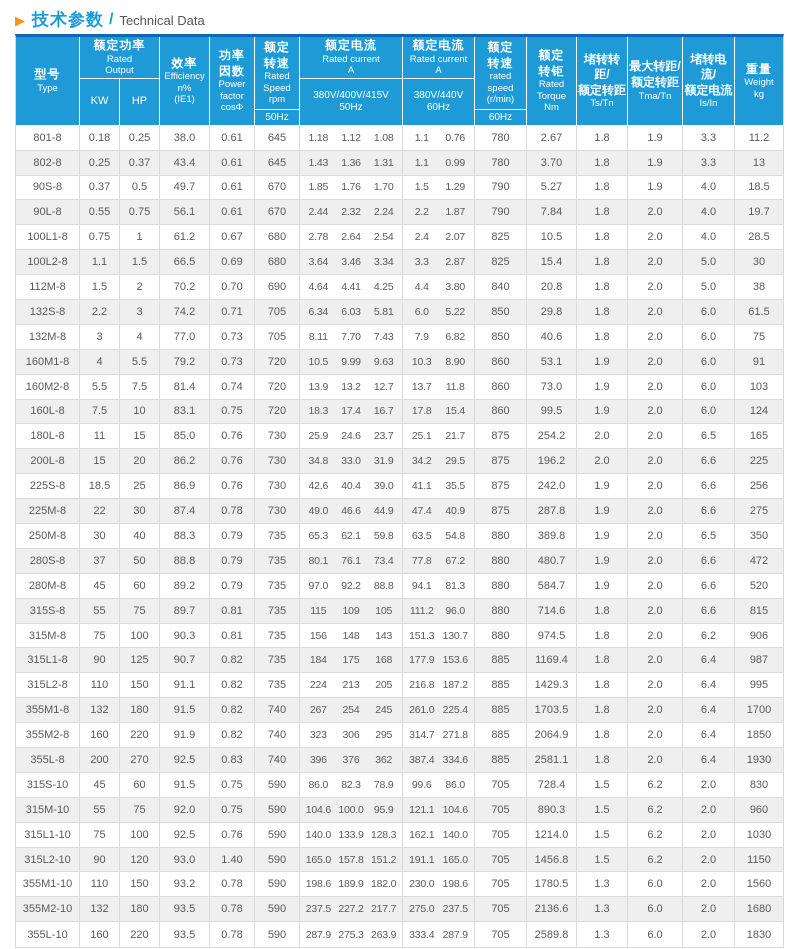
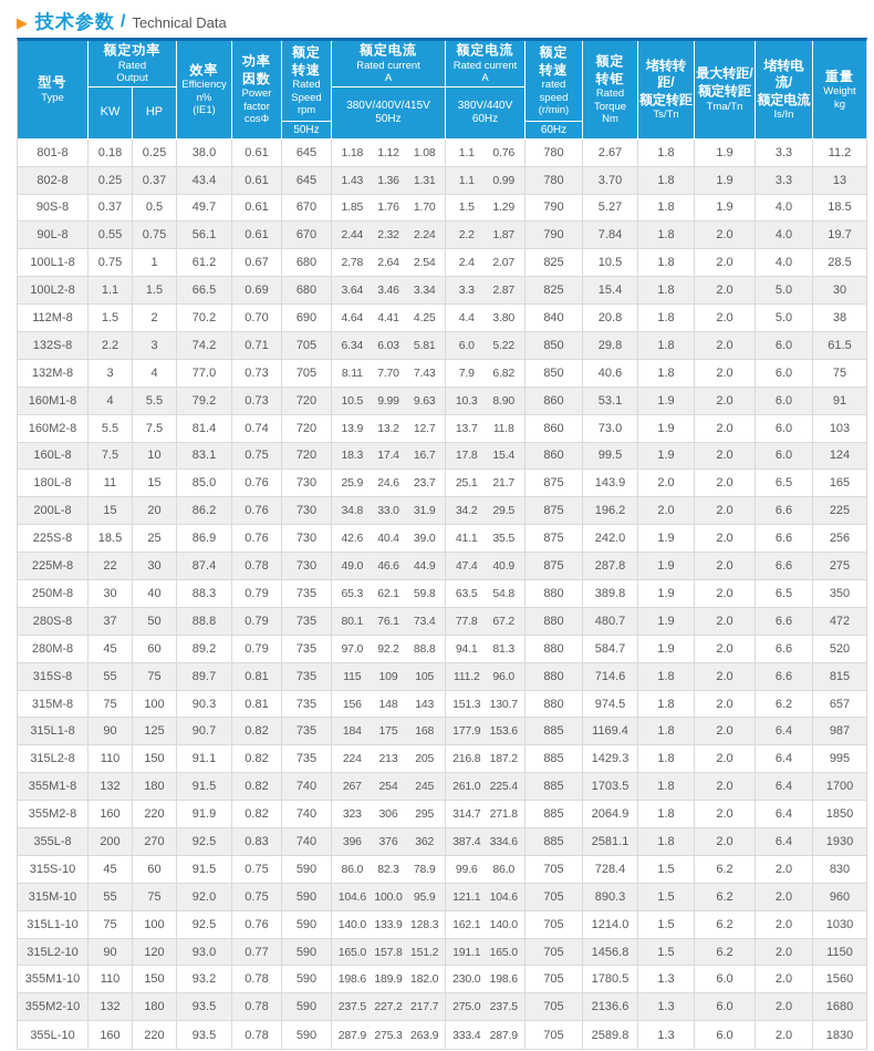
  ▶
  技术参数
  /
  Technical Data
  型号 Type	额定功率 Rated Output	效率 Efficiency n% (IE1)	功率 因数 Power factor cosΦ	额定 转速 Rated Speed rpm	额定电流 Rated current A	额定电流 Rated current A	额定 转速 rated speed (r/min)	额定 转钜 Rated Torque Nm	堵转转距/ 额定转距 Ts/Tn	最大转距/ 额定转距 Tma/Tn	堵转电流/ 额定电流 Is/In	重量 Weight kg
  KW	HP	380V/400V/415V 50Hz	380V/440V 60Hz
  50Hz	60Hz
  801-8	0.18	0.25	38.0	0.61	645	1.18 1.12 1.08	1.1 0.76	780	2.67	1.8	1.9	3.3	11.2
  802-8	0.25	0.37	43.4	0.61	645	1.43 1.36 1.31	1.1 0.99	780	3.70	1.8	1.9	3.3	13
  90S-8	0.37	0.5	49.7	0.61	670	1.85 1.76 1.70	1.5 1.29	790	5.27	1.8	1.9	4.0	18.5
  90L-8	0.55	0.75	56.1	0.61	670	2.44 2.32 2.24	2.2 1.87	790	7.84	1.8	2.0	4.0	19.7
  100L1-8	0.75	1	61.2	0.67	680	2.78 2.64 2.54	2.4 2.07	825	10.5	1.8	2.0	4.0	28.5
  100L2-8	1.1	1.5	66.5	0.69	680	3.64 3.46 3.34	3.3 2.87	825	15.4	1.8	2.0	5.0	30
  112M-8	1.5	2	70.2	0.70	690	4.64 4.41 4.25	4.4 3.80	840	20.8	1.8	2.0	5.0	38
  132S-8	2.2	3	74.2	0.71	705	6.34 6.03 5.81	6.0 5.22	850	29.8	1.8	2.0	6.0	61.5
  132M-8	3	4	77.0	0.73	705	8.11 7.70 7.43	7.9 6.82	850	40.6	1.8	2.0	6.0	75
  160M1-8	4	5.5	79.2	0.73	720	10.5 9.99 9.63	10.3 8.90	860	53.1	1.9	2.0	6.0	91
  160M2-8	5.5	7.5	81.4	0.74	720	13.9 13.2 12.7	13.7 11.8	860	73.0	1.9	2.0	6.0	103
  160L-8	7.5	10	83.1	0.75	720	18.3 17.4 16.7	17.8 15.4	860	99.5	1.9	2.0	6.0	124
- 180L-8	11	15	85.0	0.76	730	25.9 24.6 23.7	25.1 21.7	875	254.2	2.0	2.0	6.5	165
+ 180L-8	11	15	85.0	0.76	730	25.9 24.6 23.7	25.1 21.7	875	143.9	2.0	2.0	6.5	165
  200L-8	15	20	86.2	0.76	730	34.8 33.0 31.9	34.2 29.5	875	196.2	2.0	2.0	6.6	225
  225S-8	18.5	25	86.9	0.76	730	42.6 40.4 39.0	41.1 35.5	875	242.0	1.9	2.0	6.6	256
  225M-8	22	30	87.4	0.78	730	49.0 46.6 44.9	47.4 40.9	875	287.8	1.9	2.0	6.6	275
  250M-8	30	40	88.3	0.79	735	65.3 62.1 59.8	63.5 54.8	880	389.8	1.9	2.0	6.5	350
  280S-8	37	50	88.8	0.79	735	80.1 76.1 73.4	77.8 67.2	880	480.7	1.9	2.0	6.6	472
  280M-8	45	60	89.2	0.79	735	97.0 92.2 88.8	94.1 81.3	880	584.7	1.9	2.0	6.6	520
  315S-8	55	75	89.7	0.81	735	115 109 105	111.2 96.0	880	714.6	1.8	2.0	6.6	815
- 315M-8	75	100	90.3	0.81	735	156 148 143	151.3 130.7	880	974.5	1.8	2.0	6.2	906
+ 315M-8	75	100	90.3	0.81	735	156 148 143	151.3 130.7	880	974.5	1.8	2.0	6.2	657
  315L1-8	90	125	90.7	0.82	735	184 175 168	177.9 153.6	885	1169.4	1.8	2.0	6.4	987
  315L2-8	110	150	91.1	0.82	735	224 213 205	216.8 187.2	885	1429.3	1.8	2.0	6.4	995
  355M1-8	132	180	91.5	0.82	740	267 254 245	261.0 225.4	885	1703.5	1.8	2.0	6.4	1700
  355M2-8	160	220	91.9	0.82	740	323 306 295	314.7 271.8	885	2064.9	1.8	2.0	6.4	1850
  355L-8	200	270	92.5	0.83	740	396 376 362	387.4 334.6	885	2581.1	1.8	2.0	6.4	1930
  315S-10	45	60	91.5	0.75	590	86.0 82.3 78.9	99.6 86.0	705	728.4	1.5	6.2	2.0	830
  315M-10	55	75	92.0	0.75	590	104.6 100.0 95.9	121.1 104.6	705	890.3	1.5	6.2	2.0	960
  315L1-10	75	100	92.5	0.76	590	140.0 133.9 128.3	162.1 140.0	705	1214.0	1.5	6.2	2.0	1030
- 315L2-10	90	120	93.0	1.40	590	165.0 157.8 151.2	191.1 165.0	705	1456.8	1.5	6.2	2.0	1150
+ 315L2-10	90	120	93.0	0.77	590	165.0 157.8 151.2	191.1 165.0	705	1456.8	1.5	6.2	2.0	1150
  355M1-10	110	150	93.2	0.78	590	198.6 189.9 182.0	230.0 198.6	705	1780.5	1.3	6.0	2.0	1560
  355M2-10	132	180	93.5	0.78	590	237.5 227.2 217.7	275.0 237.5	705	2136.6	1.3	6.0	2.0	1680
  355L-10	160	220	93.5	0.78	590	287.9 275.3 263.9	333.4 287.9	705	2589.8	1.3	6.0	2.0	1830
